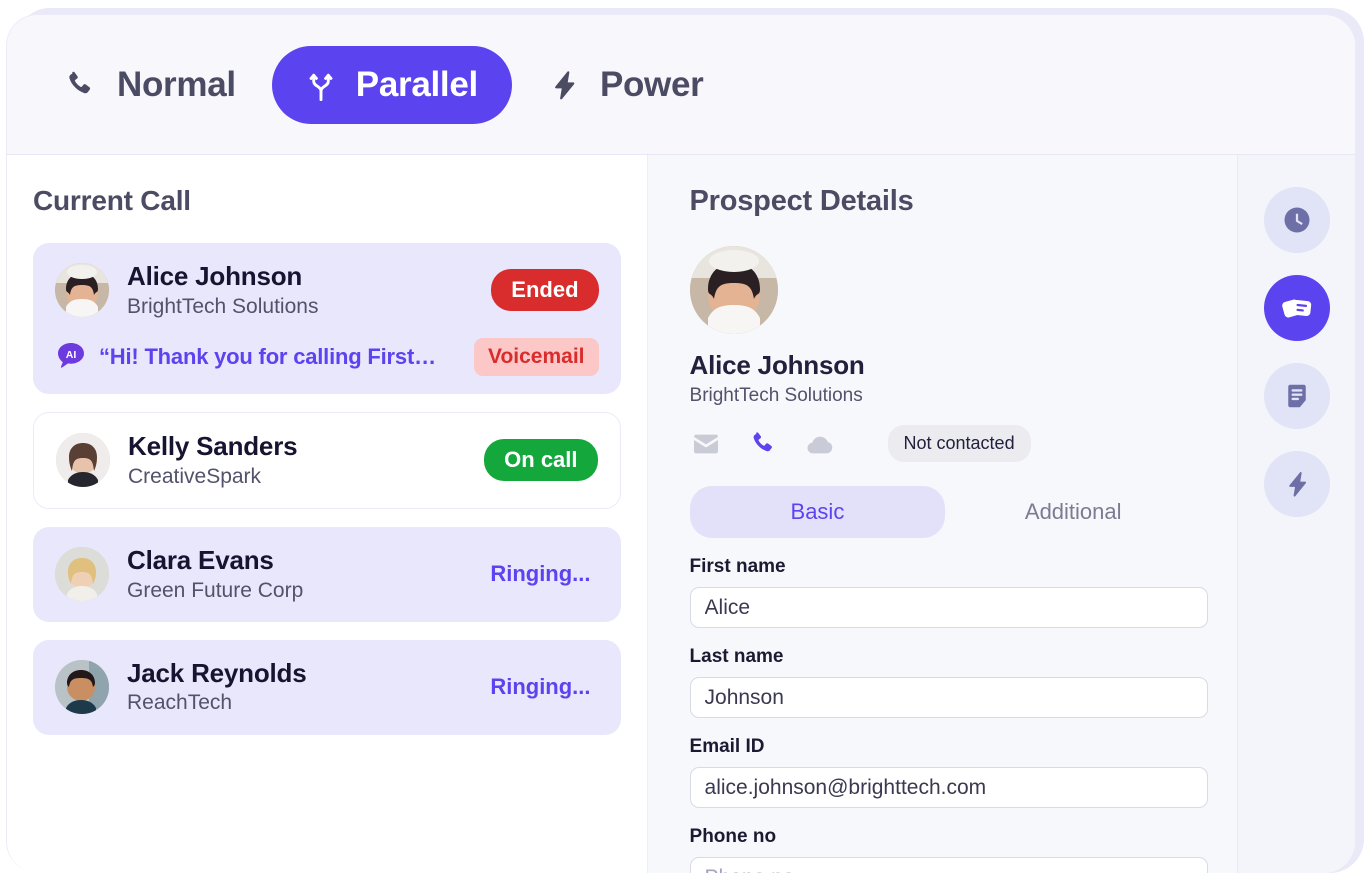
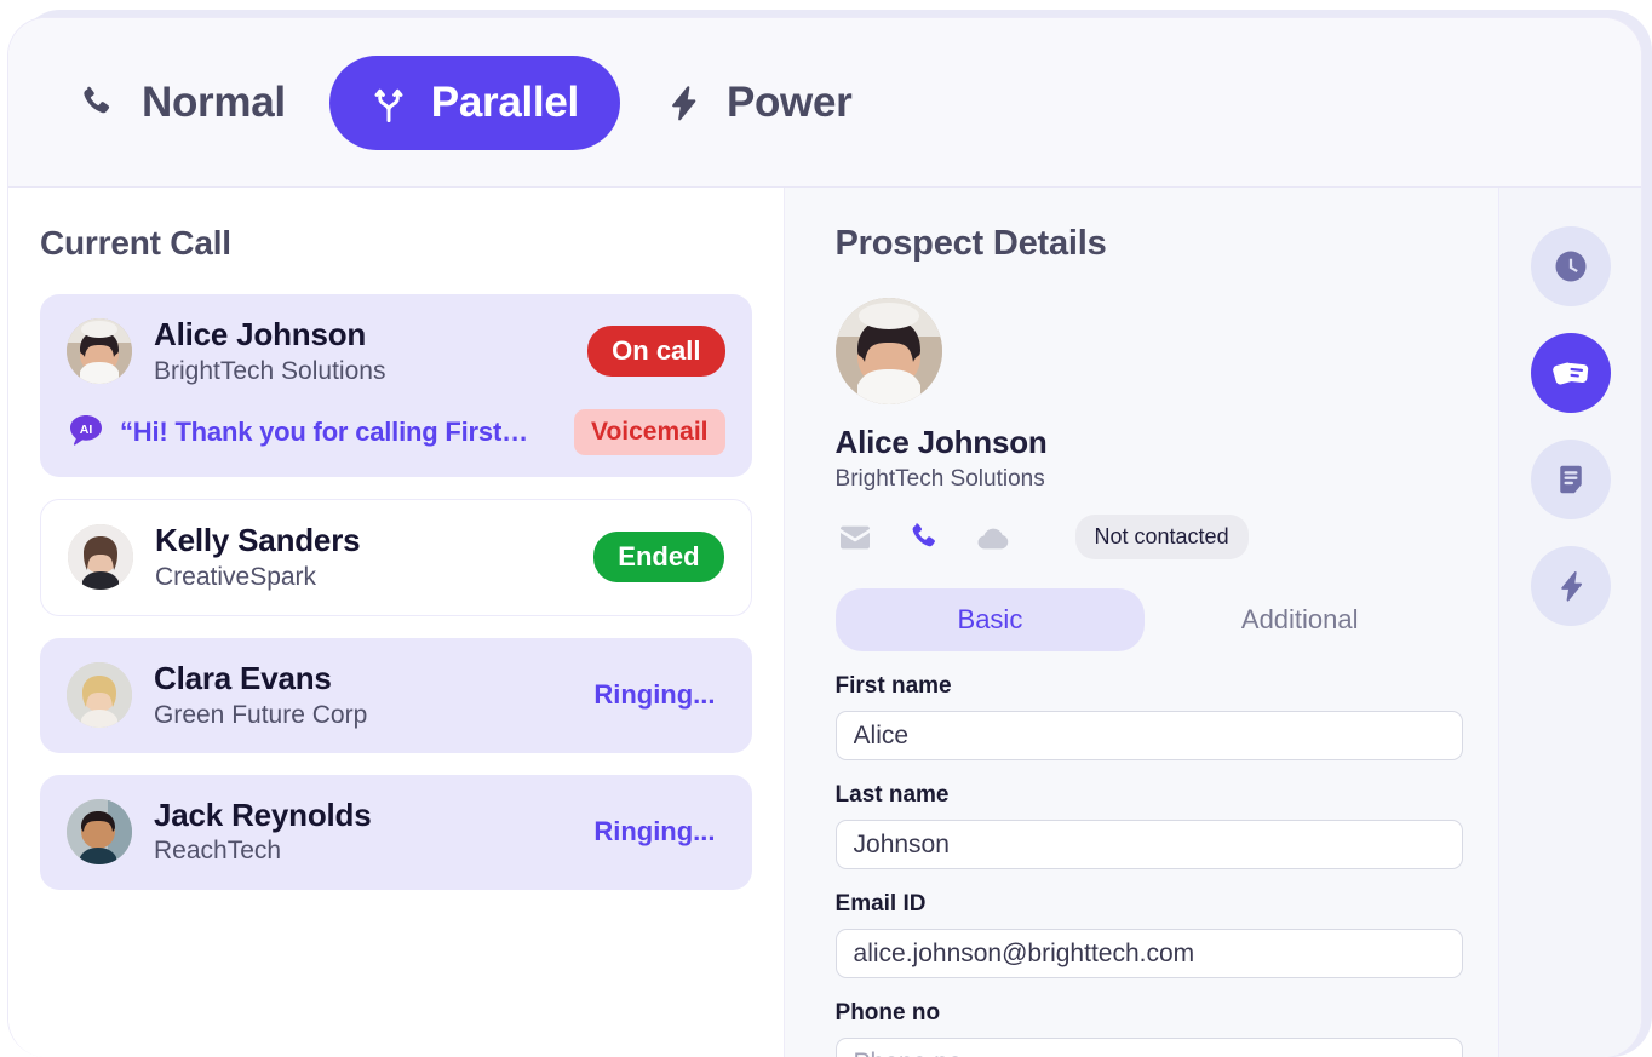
  Normal
  Parallel
  Power
  Current Call
  Alice Johnson
  BrightTech Solutions
- Ended
+ On call
  AI
  “Hi! Thank you for calling First…
  Voicemail
  Kelly Sanders
  CreativeSpark
- On call
+ Ended
  Clara Evans
  Green Future Corp
  Ringing...
  Jack Reynolds
  ReachTech
  Ringing...
  Prospect Details
  Alice Johnson
  BrightTech Solutions
  Not contacted
  Basic
  Additional
  First name
  Alice
  Last name
  Johnson
  Email ID
  alice.johnson@brighttech.com
  Phone no
